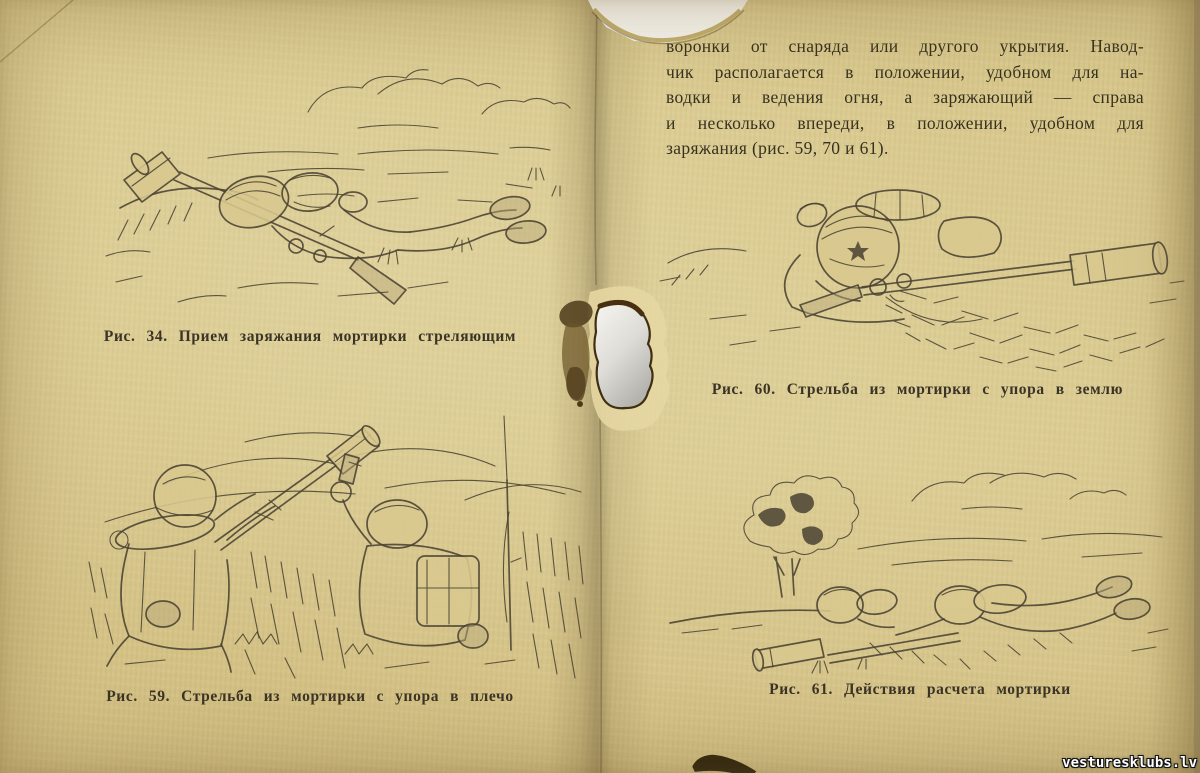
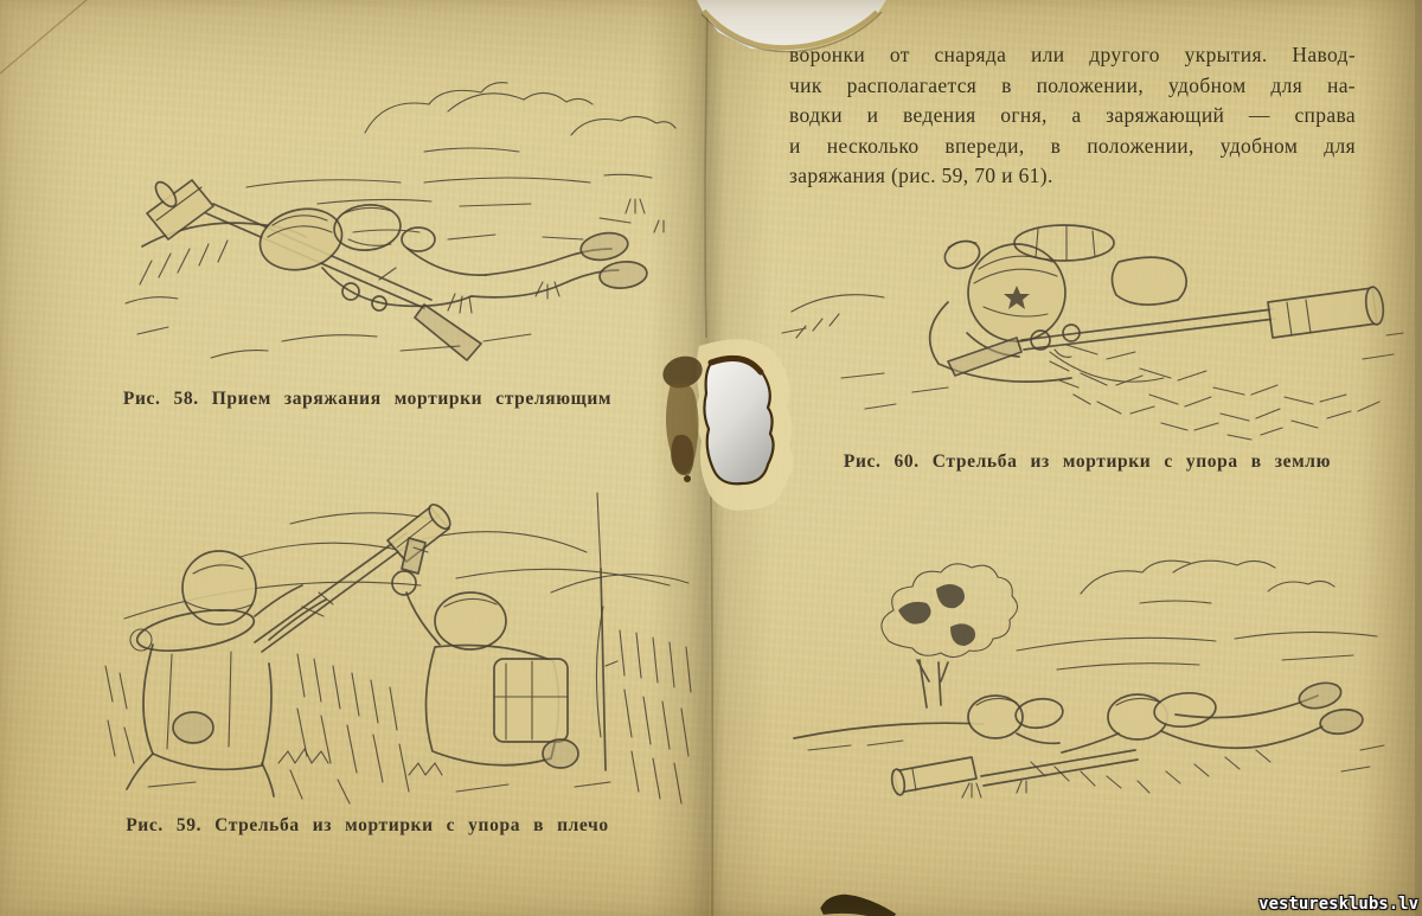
- Рис. 34. Прием заряжания мортирки стреляющим
+ Рис. 58. Прием заряжания мортирки стреляющим
  Рис. 59. Стрельба из мортирки с упора в плечо
  воронки от снаряда или другого укрытия. Навод-
  чик располагается в положении, удобном для на-
  водки и ведения огня, а заряжающий — справа
  и несколько впереди, в положении, удобном для
  заряжания (рис. 59, 70 и 61).
  Рис. 60. Стрельба из мортирки с упора в землю
- Рис. 61. Действия расчета мортирки
  vesturesklubs.lv
